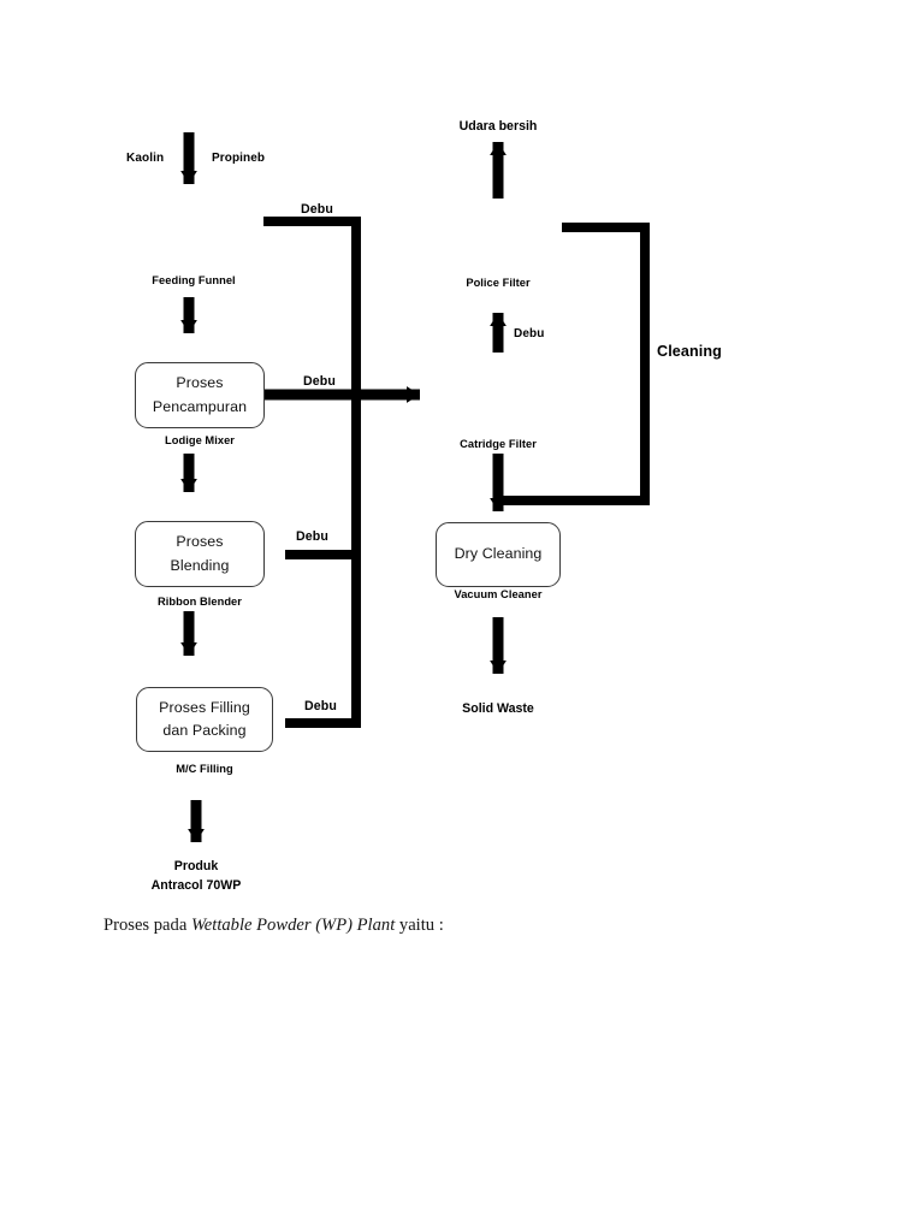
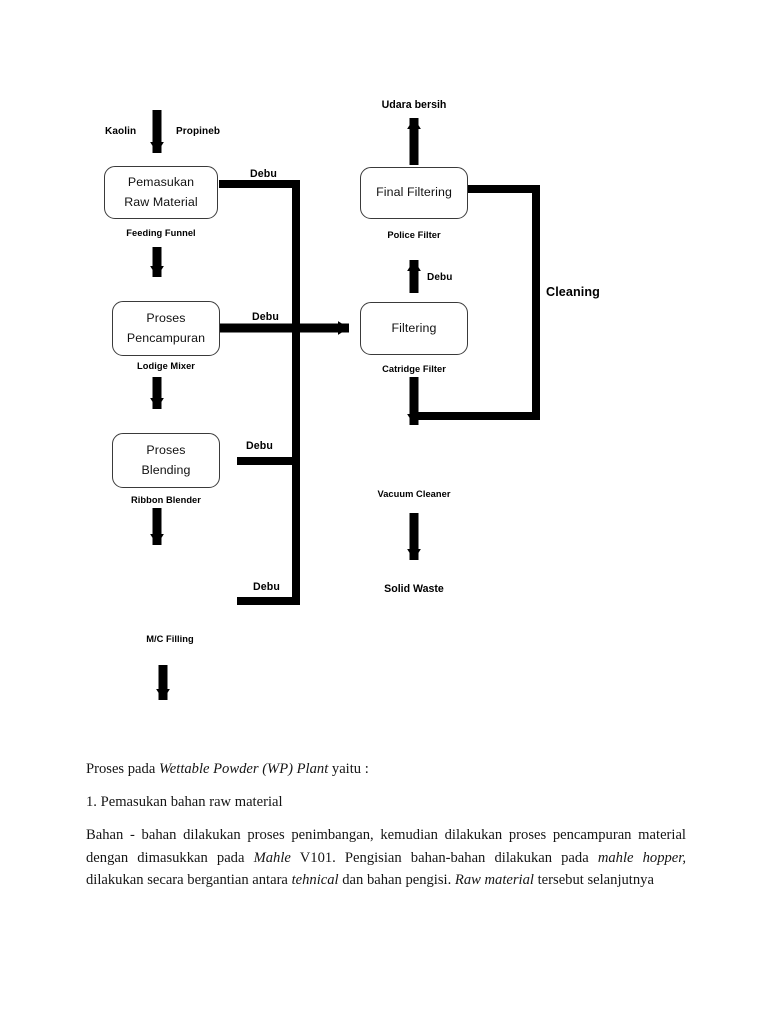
+ Pemasukan
+ Raw Material
  Feeding Funnel
  Proses
  Pencampuran
  Lodige Mixer
  Proses
  Blending
  Ribbon Blender
- Proses Filling
- dan Packing
  M/C Filling
+ Final Filtering
  Police Filter
+ Filtering
  Catridge Filter
- Dry Cleaning
  Vacuum Cleaner
  Kaolin
  Propineb
  Udara bersih
  Solid Waste
- Produk
- Antracol 70WP
  Debu
  Debu
  Debu
  Debu
  Debu
  Cleaning
  Proses pada Wettable Powder (WP) Plant yaitu :
+ 1. Pemasukan bahan raw material
+ Bahan - bahan dilakukan proses penimbangan, kemudian dilakukan proses pencampuran material dengan dimasukkan pada Mahle V101. Pengisian bahan-bahan dilakukan pada mahle hopper, dilakukan secara bergantian antara tehnical dan bahan pengisi. Raw material tersebut selanjutnya
